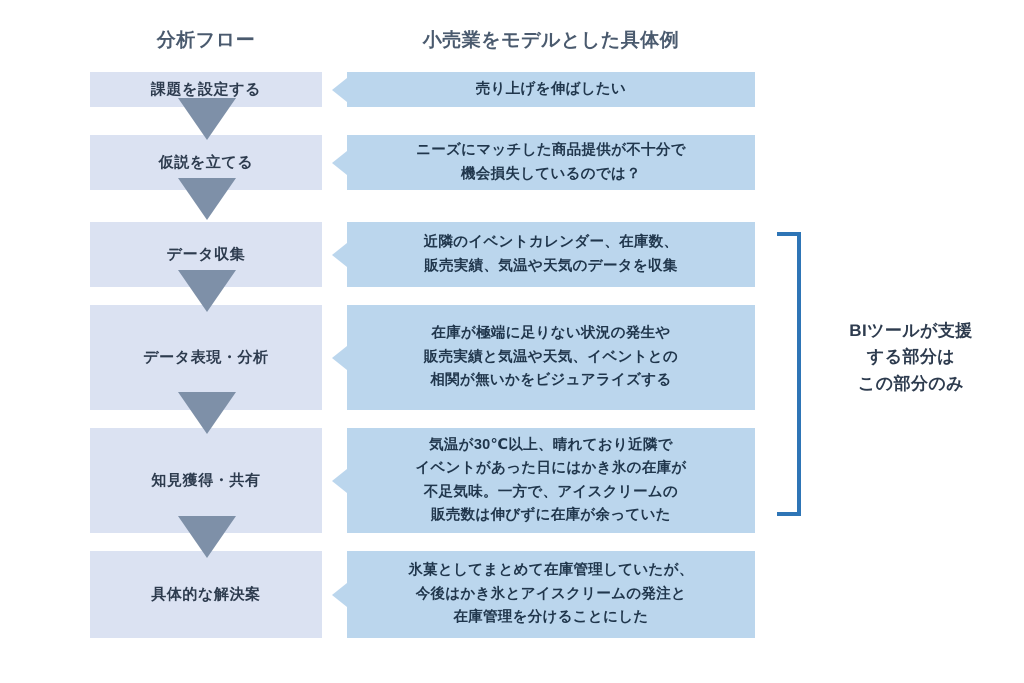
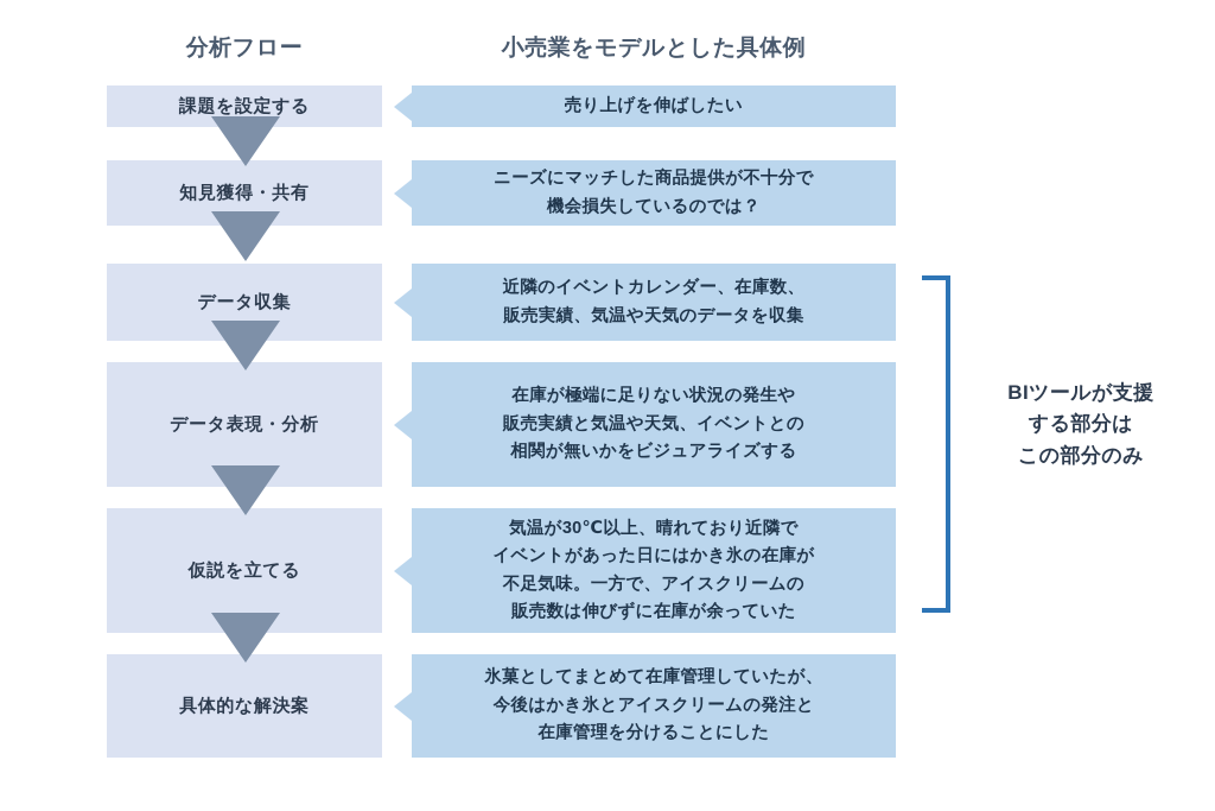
  分析フロー
  小売業をモデルとした具体例
  課題を設定する
- 仮説を立てる
+ 知見獲得・共有
  データ収集
  データ表現・分析
- 知見獲得・共有
+ 仮説を立てる
  具体的な解決案
  売り上げを伸ばしたい
  ニーズにマッチした商品提供が不十分で
  機会損失しているのでは？
  近隣のイベントカレンダー、在庫数、
  販売実績、気温や天気のデータを収集
  在庫が極端に足りない状況の発生や
  販売実績と気温や天気、イベントとの
  相関が無いかをビジュアライズする
  気温が30℃以上、晴れており近隣で
  イベントがあった日にはかき氷の在庫が
  不足気味。一方で、アイスクリームの
  販売数は伸びずに在庫が余っていた
  氷菓としてまとめて在庫管理していたが、
  今後はかき氷とアイスクリームの発注と
  在庫管理を分けることにした
  BIツールが支援
  する部分は
  この部分のみ
